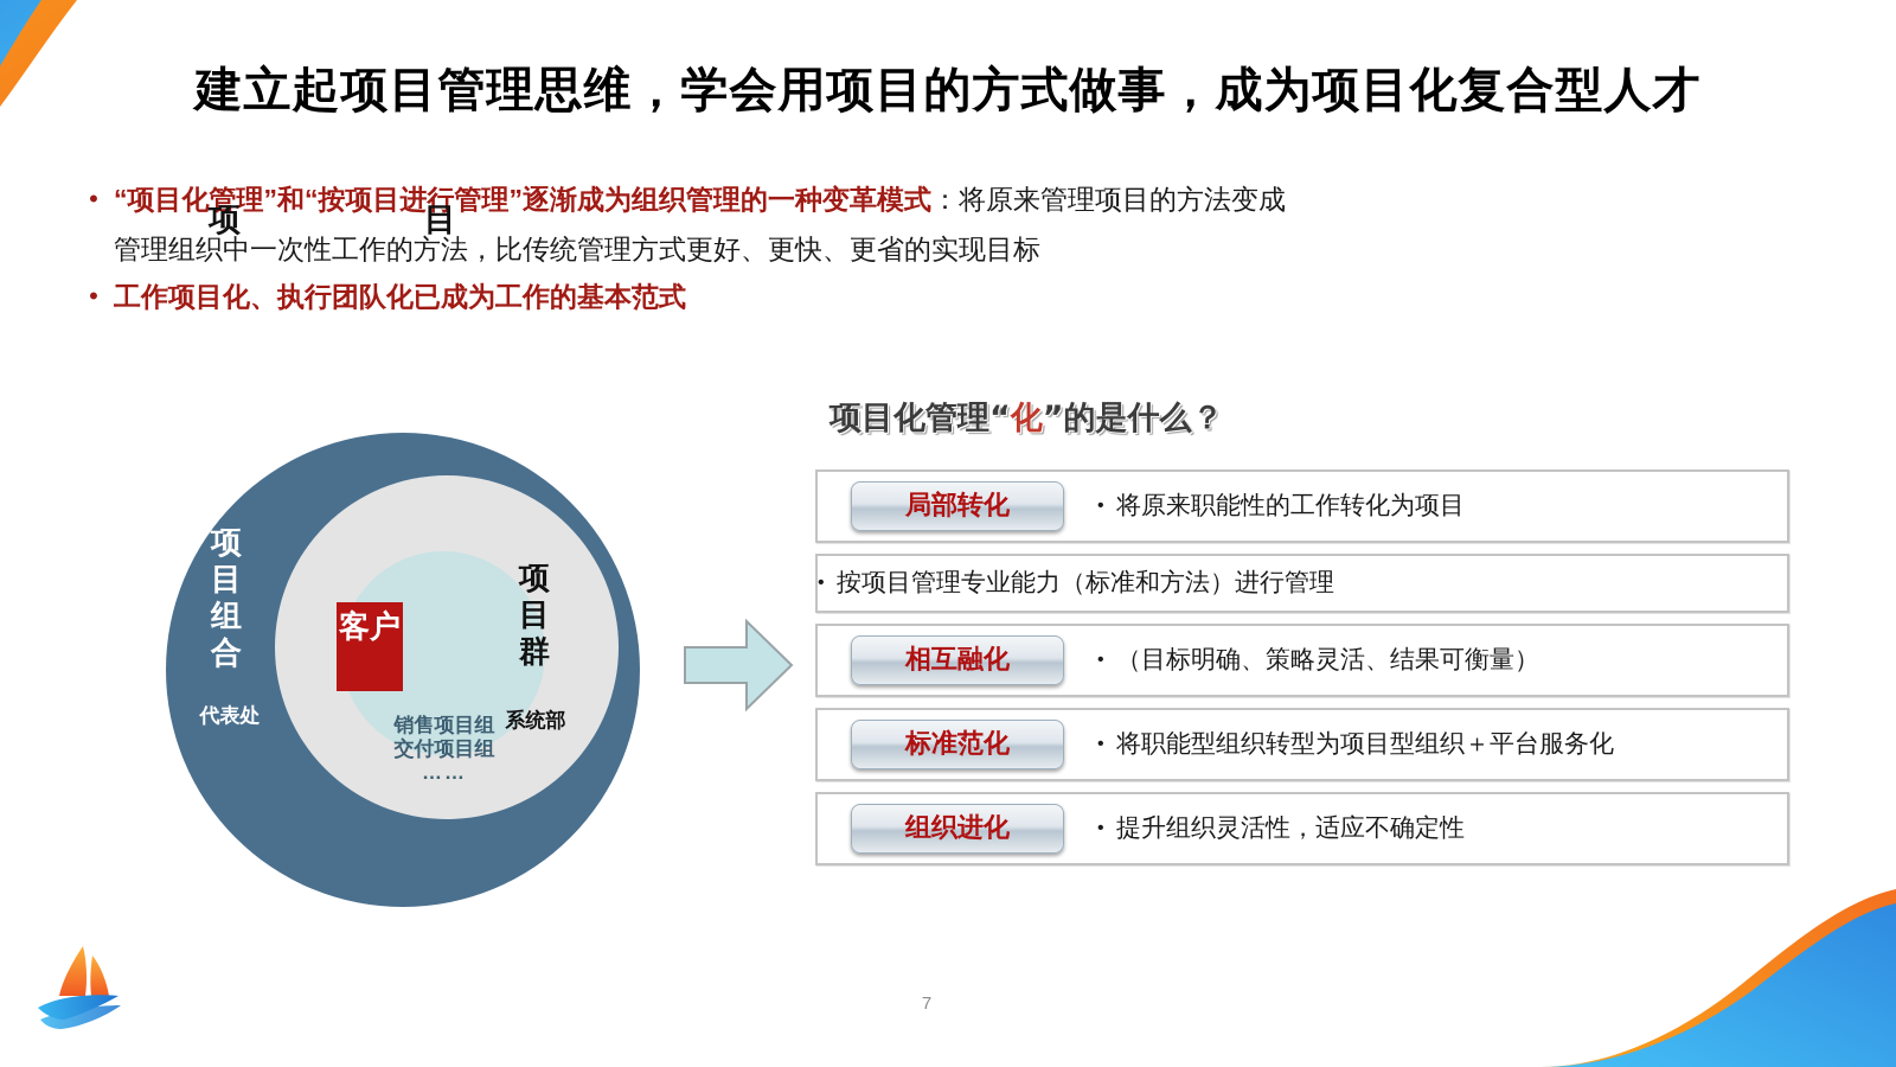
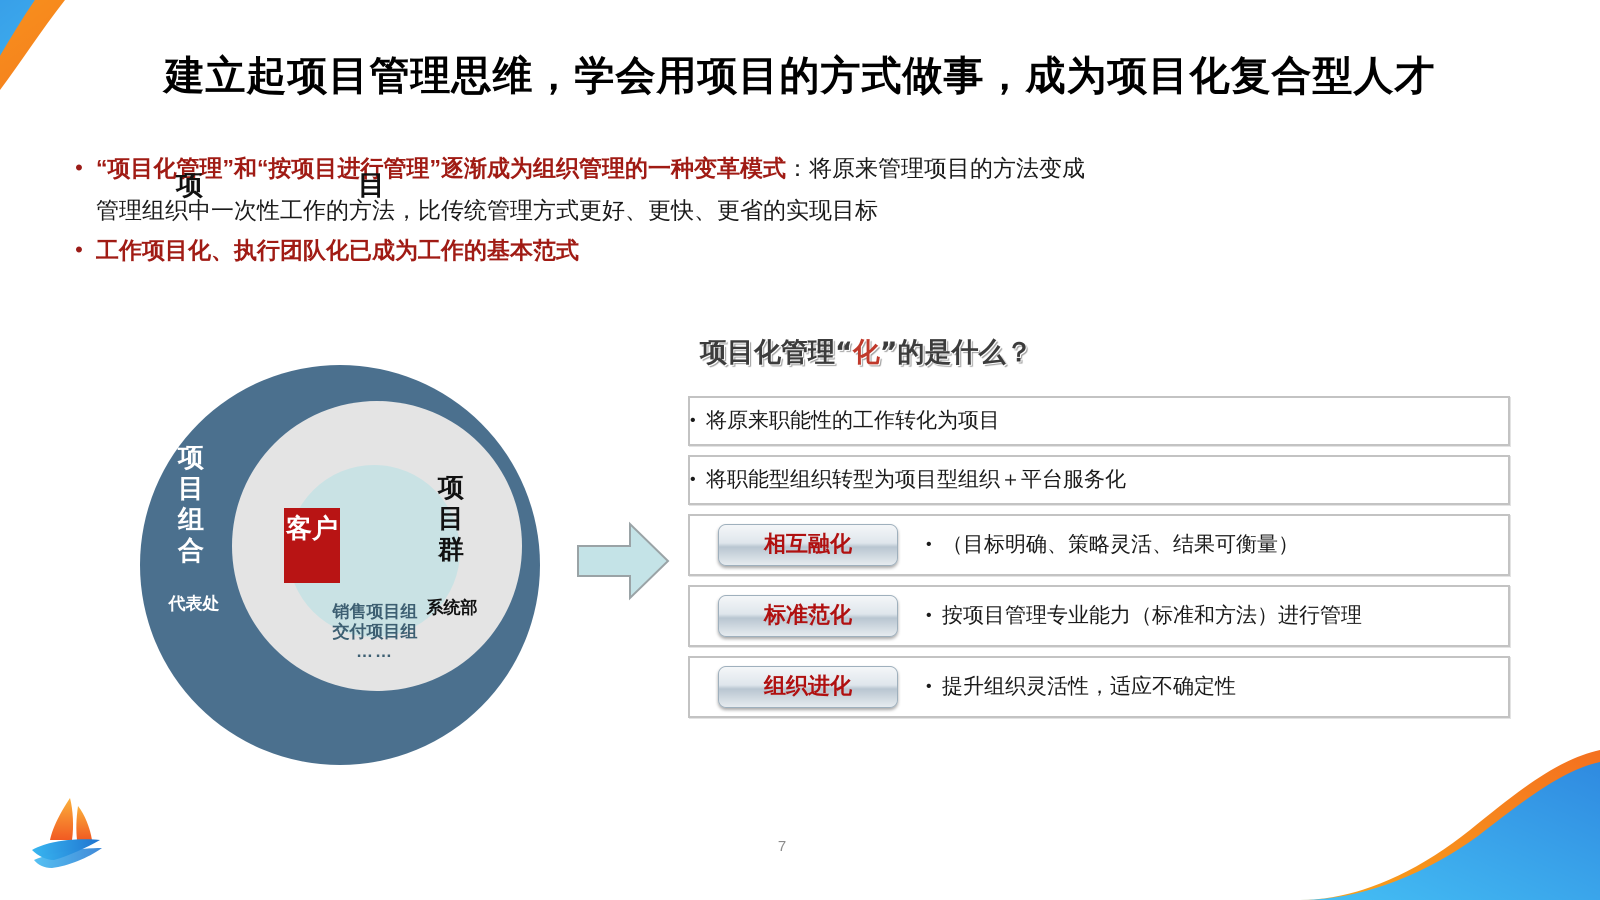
  建立起项目管理思维，学会用项目的方式做事，成为项目化复合型人才
  •
  “项目化管理”和“按项目进行管理”逐渐成为组织管理的一种变革模式：将原来管理项目的方法变成
  管理组织中一次性工作的方法，比传统管理方式更好、更快、更省的实现目标
  •
  工作项目化、执行团队化已成为工作的基本范式
  项目组合
  代表处
  项目群
  系统部
  销售项目组
  交付项目组
  ……
  项
  目
  客户
  项目化管理“化”的是什么？
- 局部转化
  •
  将原来职能性的工作转化为项目
  •
- 按项目管理专业能力（标准和方法）进行管理
+ 将职能型组织转型为项目型组织＋平台服务化
  相互融化
  •
  （目标明确、策略灵活、结果可衡量）
  标准范化
  •
- 将职能型组织转型为项目型组织＋平台服务化
+ 按项目管理专业能力（标准和方法）进行管理
  组织进化
  •
  提升组织灵活性，适应不确定性
  7
